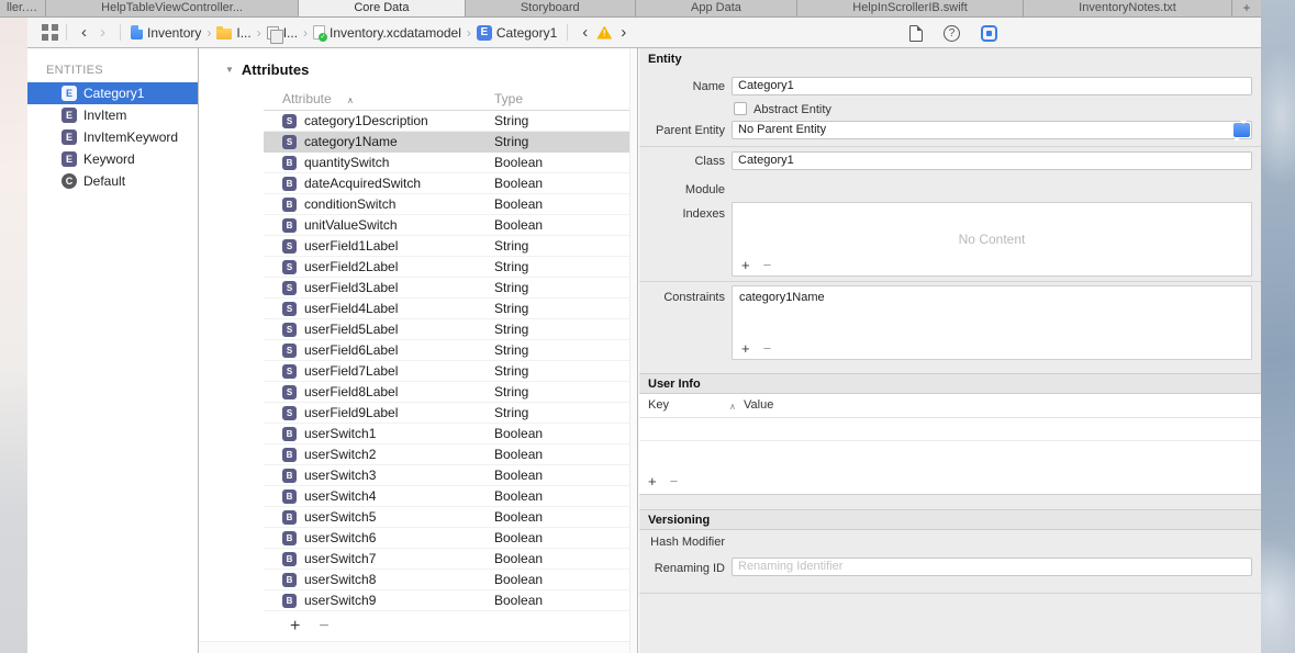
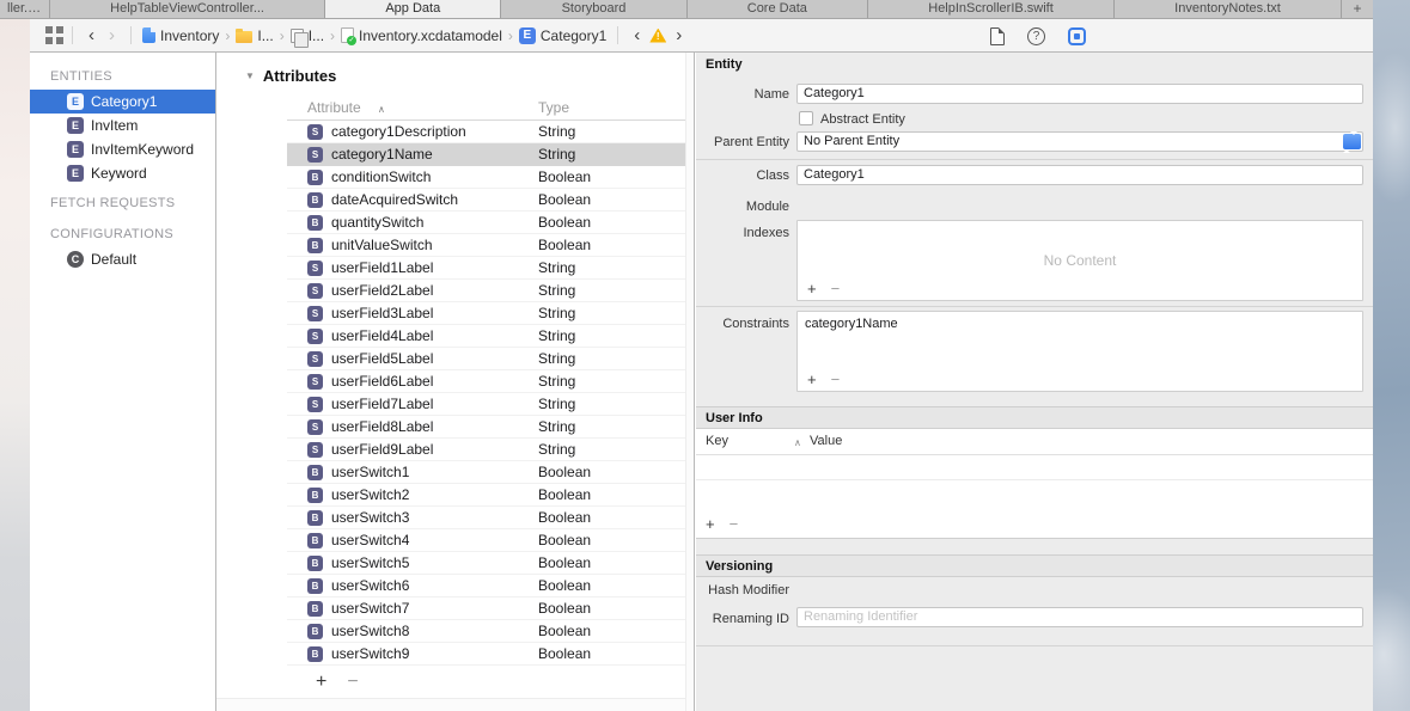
  ller.swif
  HelpTableViewController...
- Core Data
+ App Data
  Storyboard
- App Data
+ Core Data
  HelpInScrollerIB.swift
  InventoryNotes.txt
  +
  ‹
  ›
  Inventory
  ›
  I...
  ›
  I...
  ›
  Inventory.xcdatamodel
  ›
  E
  Category1
  ‹
  !
  ›
  ?
  ENTITIES
  E
  Category1
  E
  InvItem
  E
  InvItemKeyword
  E
  Keyword
+ FETCH REQUESTS
+ CONFIGURATIONS
  C
  Default
  ▼
  Attributes
  Attribute
  ∧
  Type
  S
  category1Description
  String
  S
  category1Name
  String
  B
- quantitySwitch
+ conditionSwitch
  Boolean
  B
  dateAcquiredSwitch
  Boolean
  B
- conditionSwitch
+ quantitySwitch
  Boolean
  B
  unitValueSwitch
  Boolean
  S
  userField1Label
  String
  S
  userField2Label
  String
  S
  userField3Label
  String
  S
  userField4Label
  String
  S
  userField5Label
  String
  S
  userField6Label
  String
  S
  userField7Label
  String
  S
  userField8Label
  String
  S
  userField9Label
  String
  B
  userSwitch1
  Boolean
  B
  userSwitch2
  Boolean
  B
  userSwitch3
  Boolean
  B
  userSwitch4
  Boolean
  B
  userSwitch5
  Boolean
  B
  userSwitch6
  Boolean
  B
  userSwitch7
  Boolean
  B
  userSwitch8
  Boolean
  B
  userSwitch9
  Boolean
  +
  −
  Entity
  Name
  Category1
  Abstract Entity
  Parent Entity
  No Parent Entity
  Class
  Category1
  Module
  Indexes
  No Content
  +
  −
  Constraints
  category1Name
  +
  −
  User Info
  Key
  ∧
  Value
  +
  −
  Versioning
  Hash Modifier
  Renaming ID
  Renaming Identifier
